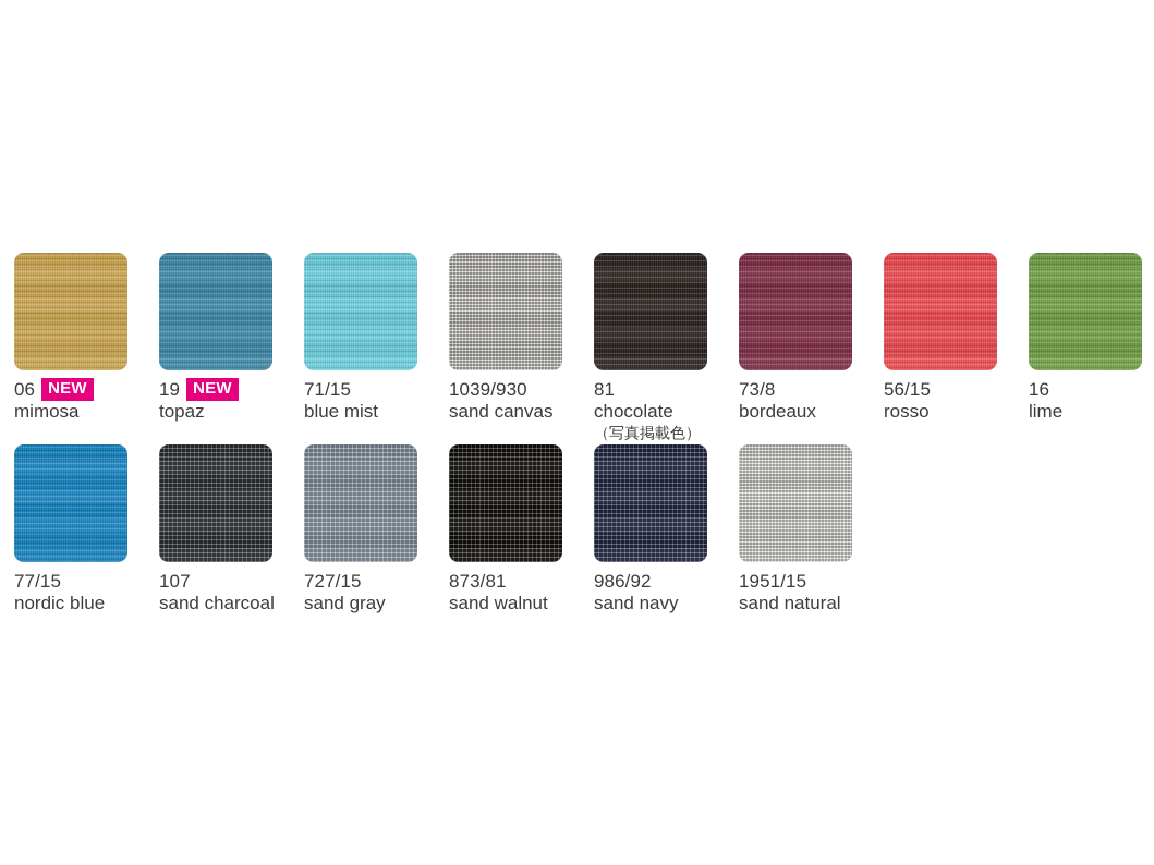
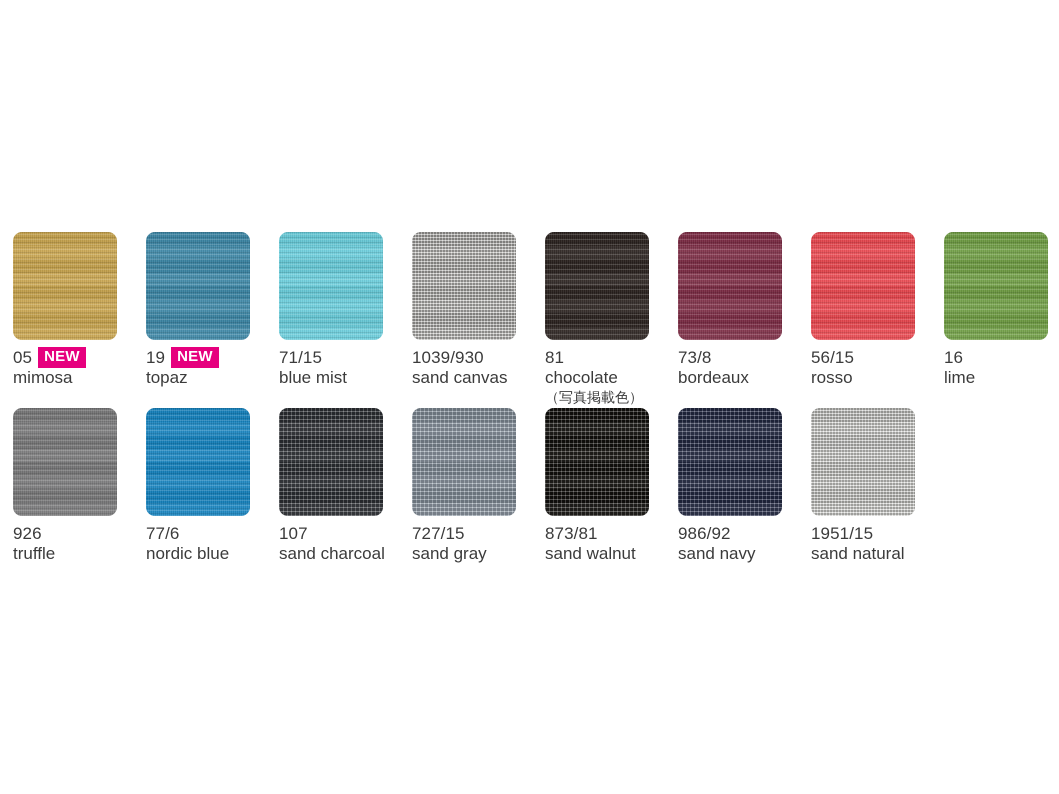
- 06
+ 05
  NEW
  mimosa
  19
  NEW
  topaz
  71/15
  blue mist
  1039/930
  sand canvas
  81
  chocolate
  （写真掲載色）
  73/8
  bordeaux
  56/15
  rosso
  16
  lime
+ 926
+ truffle
- 77/15
+ 77/6
  nordic blue
  107
  sand charcoal
  727/15
  sand gray
  873/81
  sand walnut
  986/92
  sand navy
  1951/15
  sand natural
